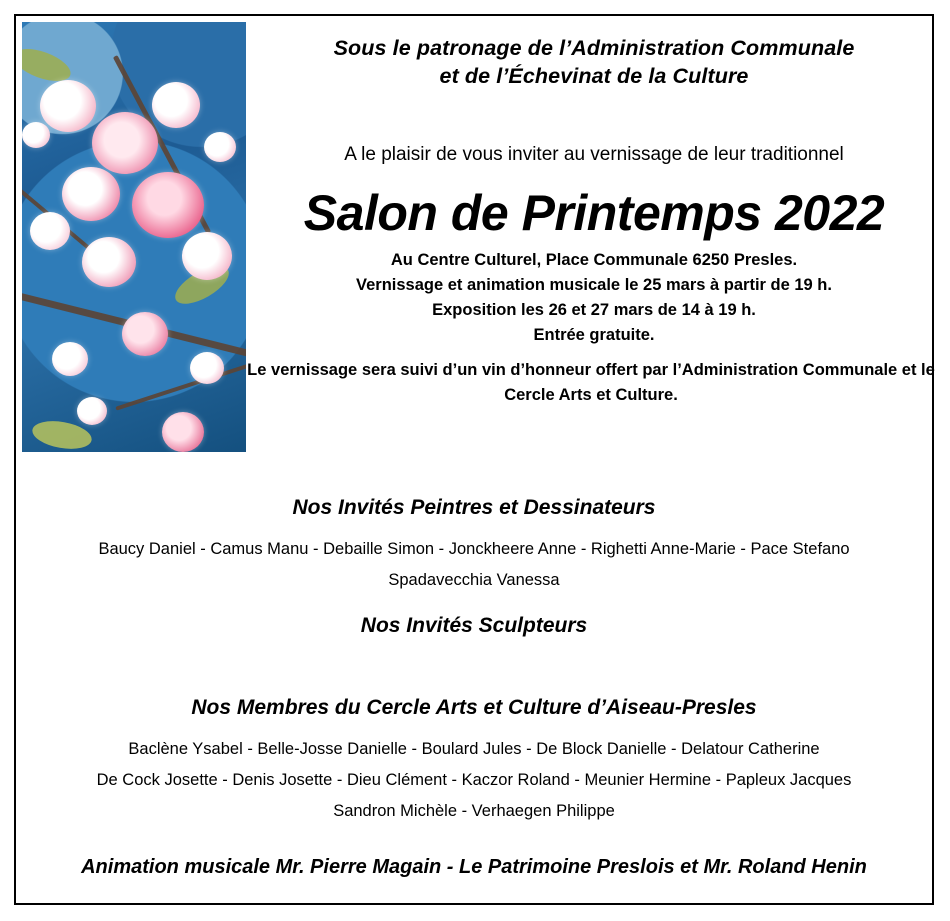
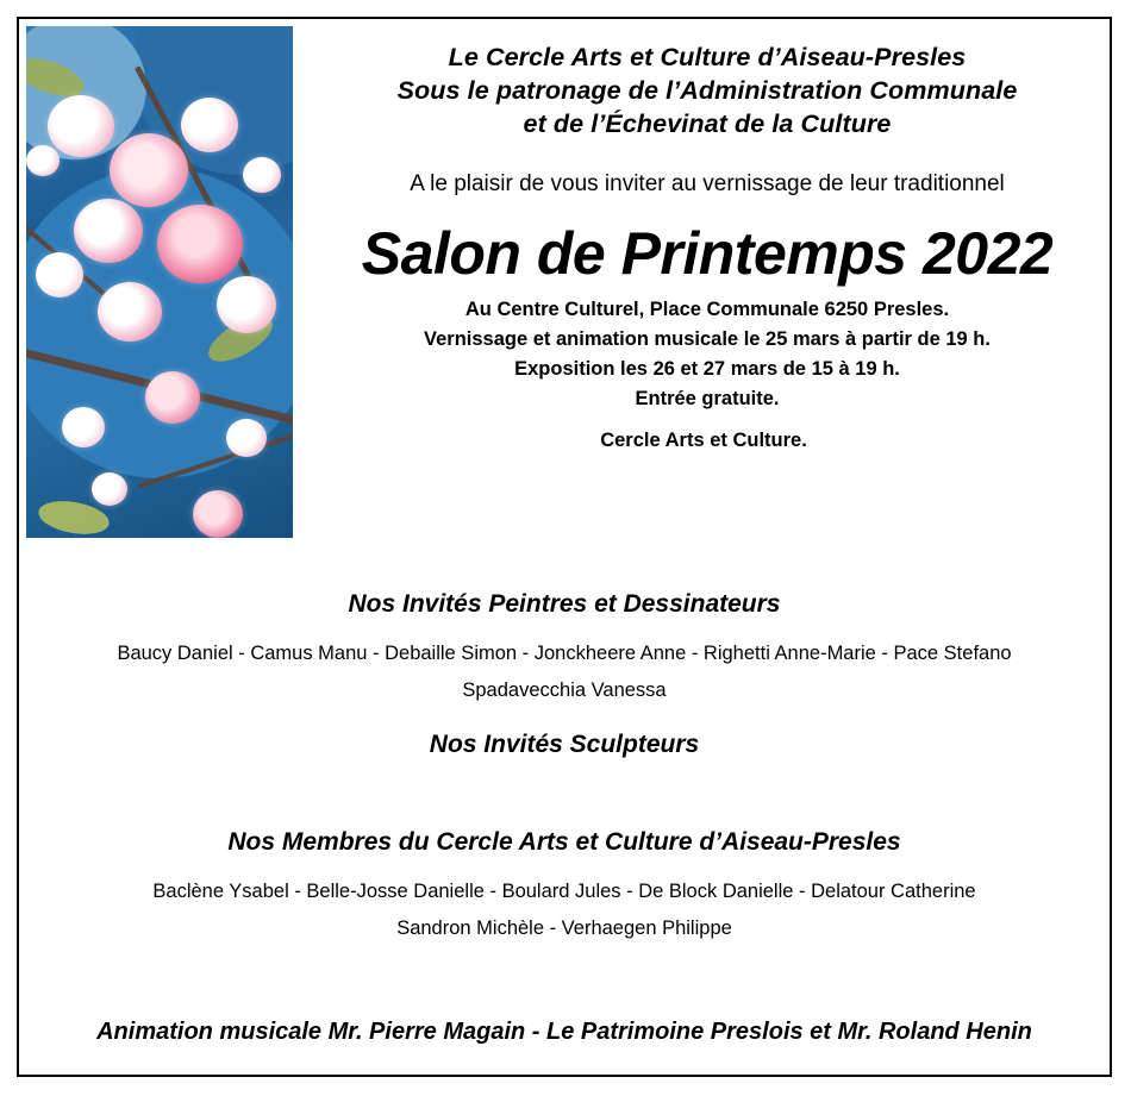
+ Le Cercle Arts et Culture d’Aiseau-Presles
  Sous le patronage de l’Administration Communale
  et de l’Échevinat de la Culture
  A le plaisir de vous inviter au vernissage de leur traditionnel
  Salon de Printemps 2022
  Au Centre Culturel, Place Communale 6250 Presles.
  Vernissage et animation musicale le 25 mars à partir de 19 h.
- Exposition les 26 et 27 mars de 14 à 19 h.
+ Exposition les 26 et 27 mars de 15 à 19 h.
  Entrée gratuite.
- Le vernissage sera suivi d’un vin d’honneur offert par l’Administration Communale et le
  Cercle Arts et Culture.
  Nos Invités Peintres et Dessinateurs
  Baucy Daniel - Camus Manu - Debaille Simon - Jonckheere Anne - Righetti Anne-Marie - Pace Stefano
  Spadavecchia Vanessa
  Nos Invités Sculpteurs
  Nos Membres du Cercle Arts et Culture d’Aiseau-Presles
  Baclène Ysabel - Belle-Josse Danielle - Boulard Jules - De Block Danielle - Delatour Catherine
- De Cock Josette - Denis Josette - Dieu Clément - Kaczor Roland - Meunier Hermine - Papleux Jacques
  Sandron Michèle - Verhaegen Philippe
  Animation musicale Mr. Pierre Magain - Le Patrimoine Preslois et Mr. Roland Henin
